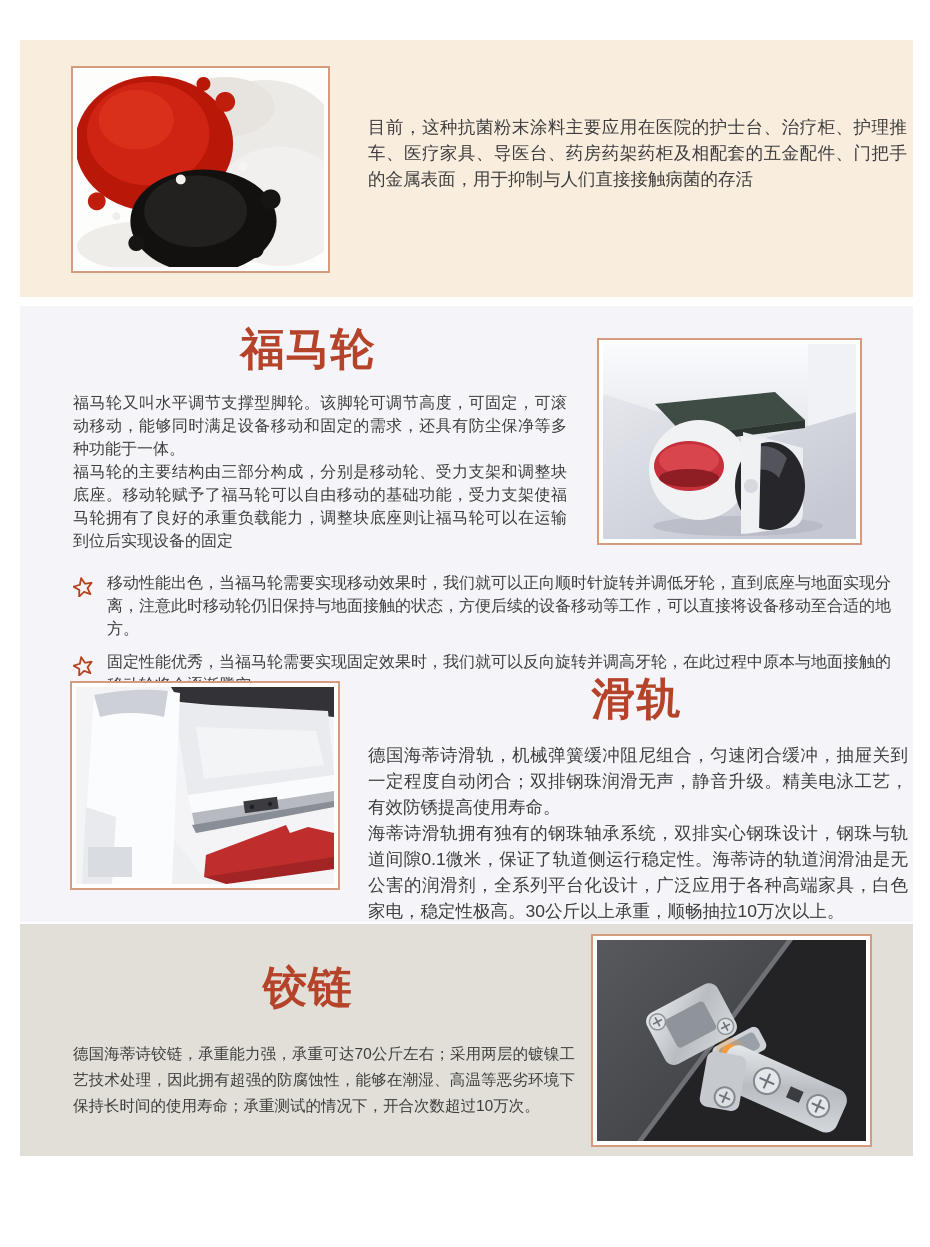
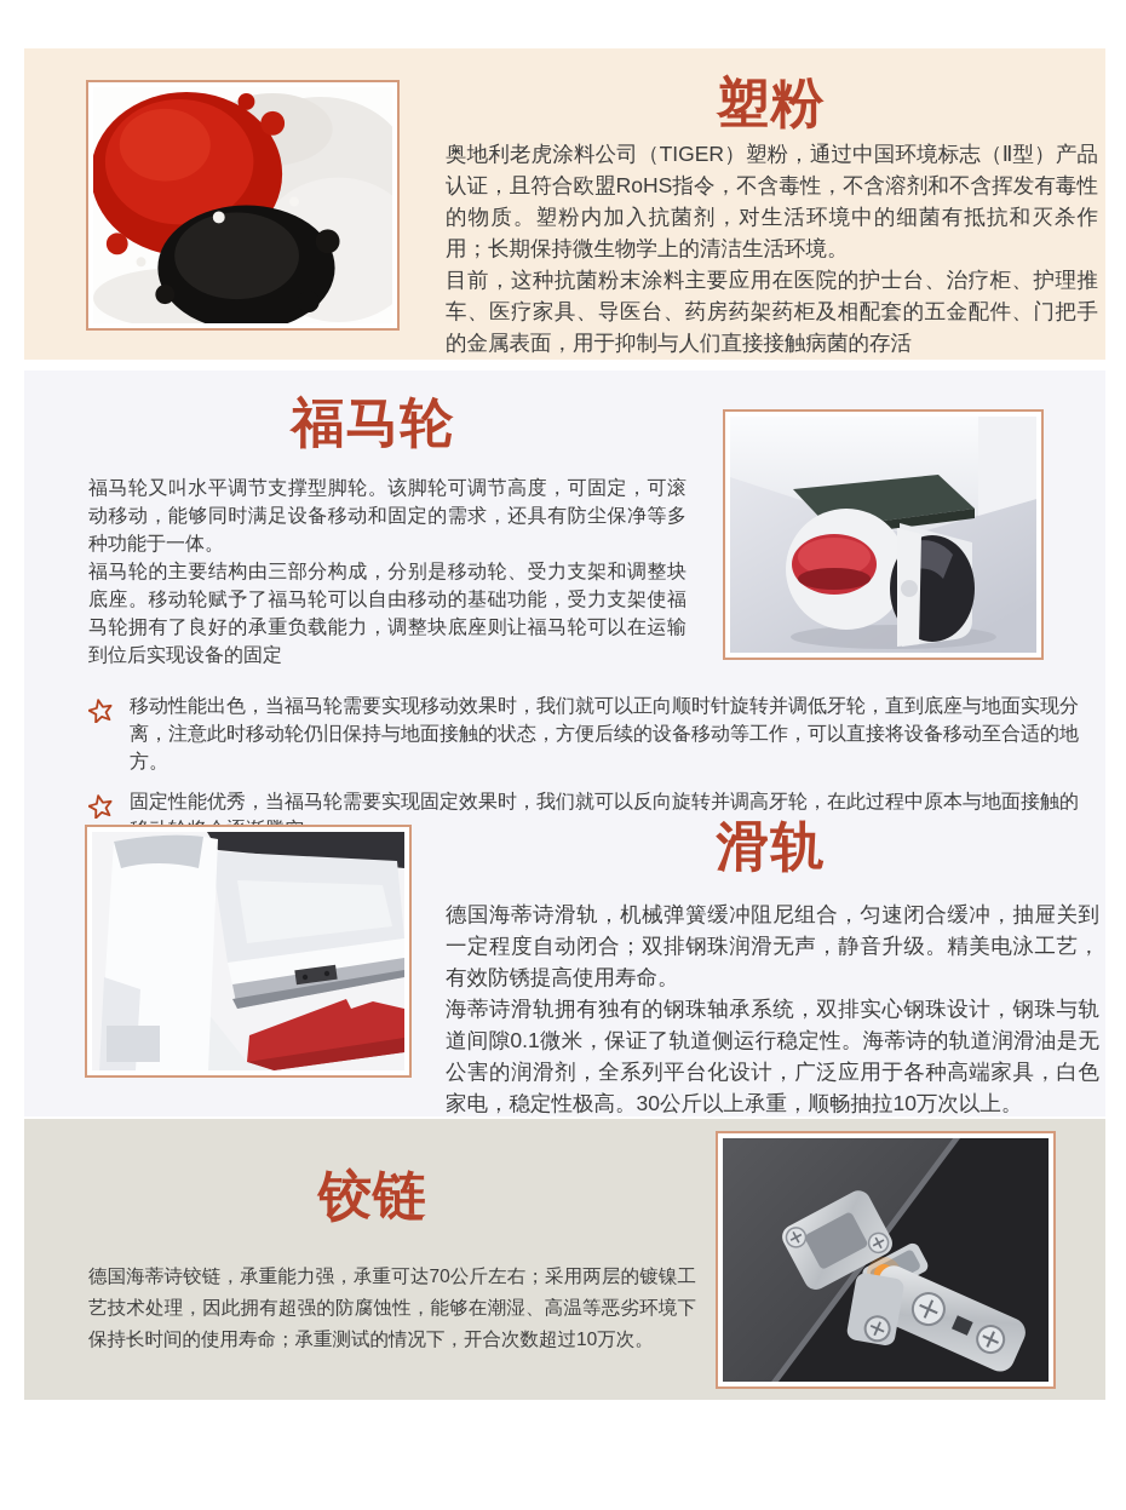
+ 塑粉
+ 奥地利老虎涂料公司（TIGER）塑粉，通过中国环境标志（Ⅱ型）产品认证，且符合欧盟RoHS指令，不含毒性，不含溶剂和不含挥发有毒性的物质。塑粉内加入抗菌剂，对生活环境中的细菌有抵抗和灭杀作用；长期保持微生物学上的清洁生活环境。
  目前，这种抗菌粉末涂料主要应用在医院的护士台、治疗柜、护理推车、医疗家具、导医台、药房药架药柜及相配套的五金配件、门把手的金属表面，用于抑制与人们直接接触病菌的存活
  福马轮
  福马轮又叫水平调节支撑型脚轮。该脚轮可调节高度，可固定，可滚动移动，能够同时满足设备移动和固定的需求，还具有防尘保净等多种功能于一体。
  福马轮的主要结构由三部分构成，分别是移动轮、受力支架和调整块底座。移动轮赋予了福马轮可以自由移动的基础功能，受力支架使福马轮拥有了良好的承重负载能力，调整块底座则让福马轮可以在运输到位后实现设备的固定
  移动性能出色，当福马轮需要实现移动效果时，我们就可以正向顺时针旋转并调低牙轮，直到底座与地面实现分离，注意此时移动轮仍旧保持与地面接触的状态，方便后续的设备移动等工作，可以直接将设备移动至合适的地方。
  固定性能优秀，当福马轮需要实现固定效果时，我们就可以反向旋转并调高牙轮，在此过程中原本与地面接触的
  滑轨
  德国海蒂诗滑轨，机械弹簧缓冲阻尼组合，匀速闭合缓冲，抽屉关到一定程度自动闭合；双排钢珠润滑无声，静音升级。精美电泳工艺，有效防锈提高使用寿命。
  海蒂诗滑轨拥有独有的钢珠轴承系统，双排实心钢珠设计，钢珠与轨道间隙0.1微米，保证了轨道侧运行稳定性。海蒂诗的轨道润滑油是无公害的润滑剂，全系列平台化设计，广泛应用于各种高端家具，白色家电，稳定性极高。30公斤以上承重，顺畅抽拉10万次以上。
  铰链
  德国海蒂诗铰链，承重能力强，承重可达70公斤左右；采用两层的镀镍工艺技术处理，因此拥有超强的防腐蚀性，能够在潮湿、高温等恶劣环境下保持长时间的使用寿命；承重测试的情况下，开合次数超过10万次。
